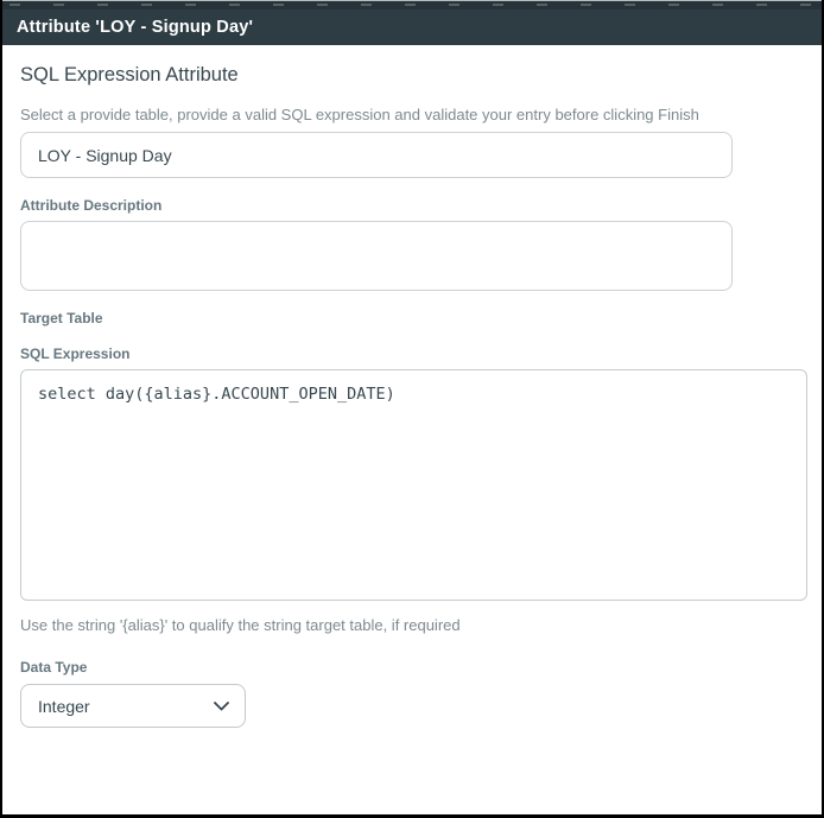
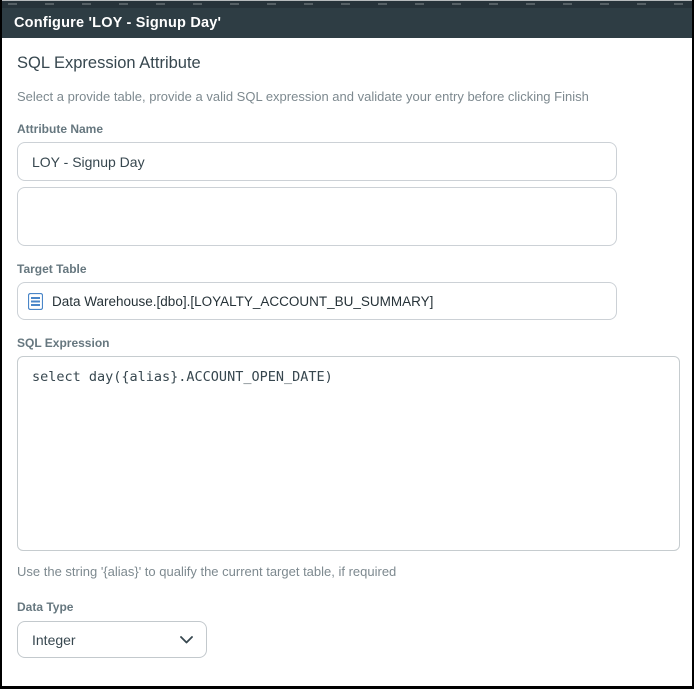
- Attribute 'LOY - Signup Day'
+ Configure 'LOY - Signup Day'
  SQL Expression Attribute
  Select a provide table, provide a valid SQL expression and validate your entry before clicking Finish
+ Attribute Name
  LOY - Signup Day
- Attribute Description
  Target Table
+ Data Warehouse.[dbo].[LOYALTY_ACCOUNT_BU_SUMMARY]
  SQL Expression
  select day({alias}.ACCOUNT_OPEN_DATE)
- Use the string '{alias}' to qualify the string target table, if required
+ Use the string '{alias}' to qualify the current target table, if required
  Data Type
  Integer
